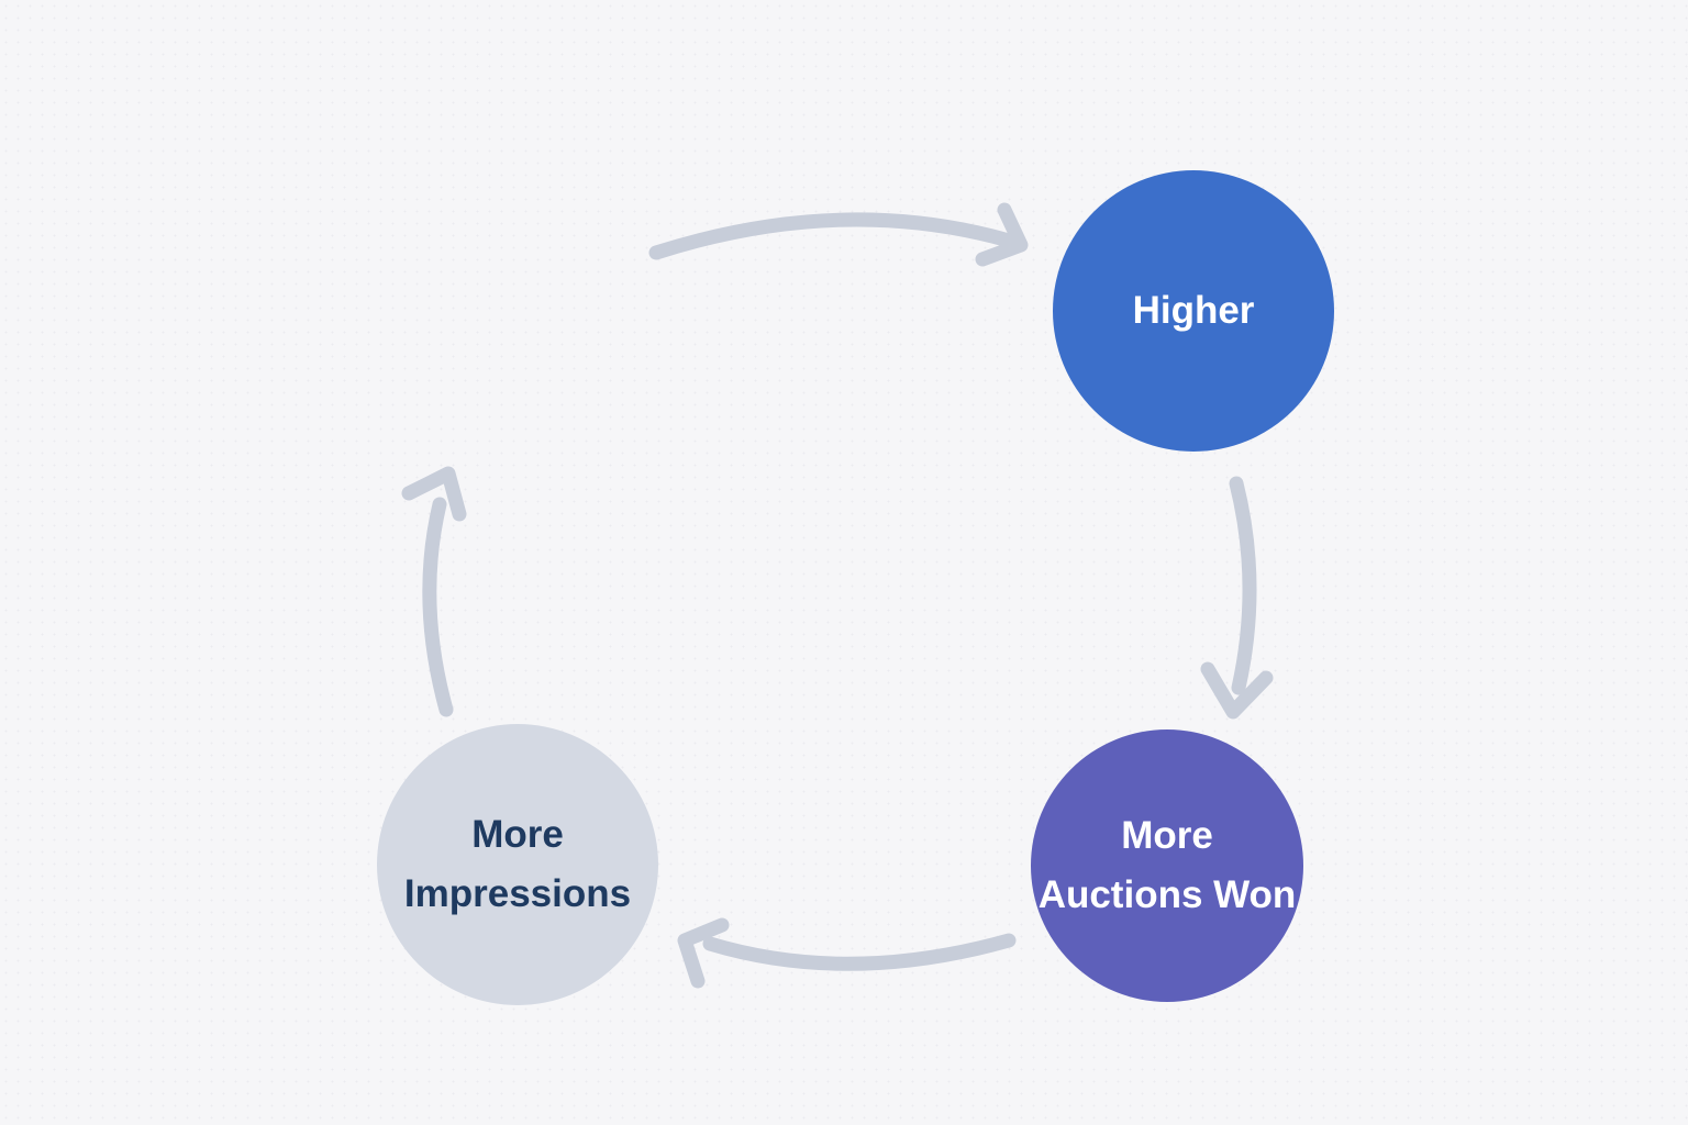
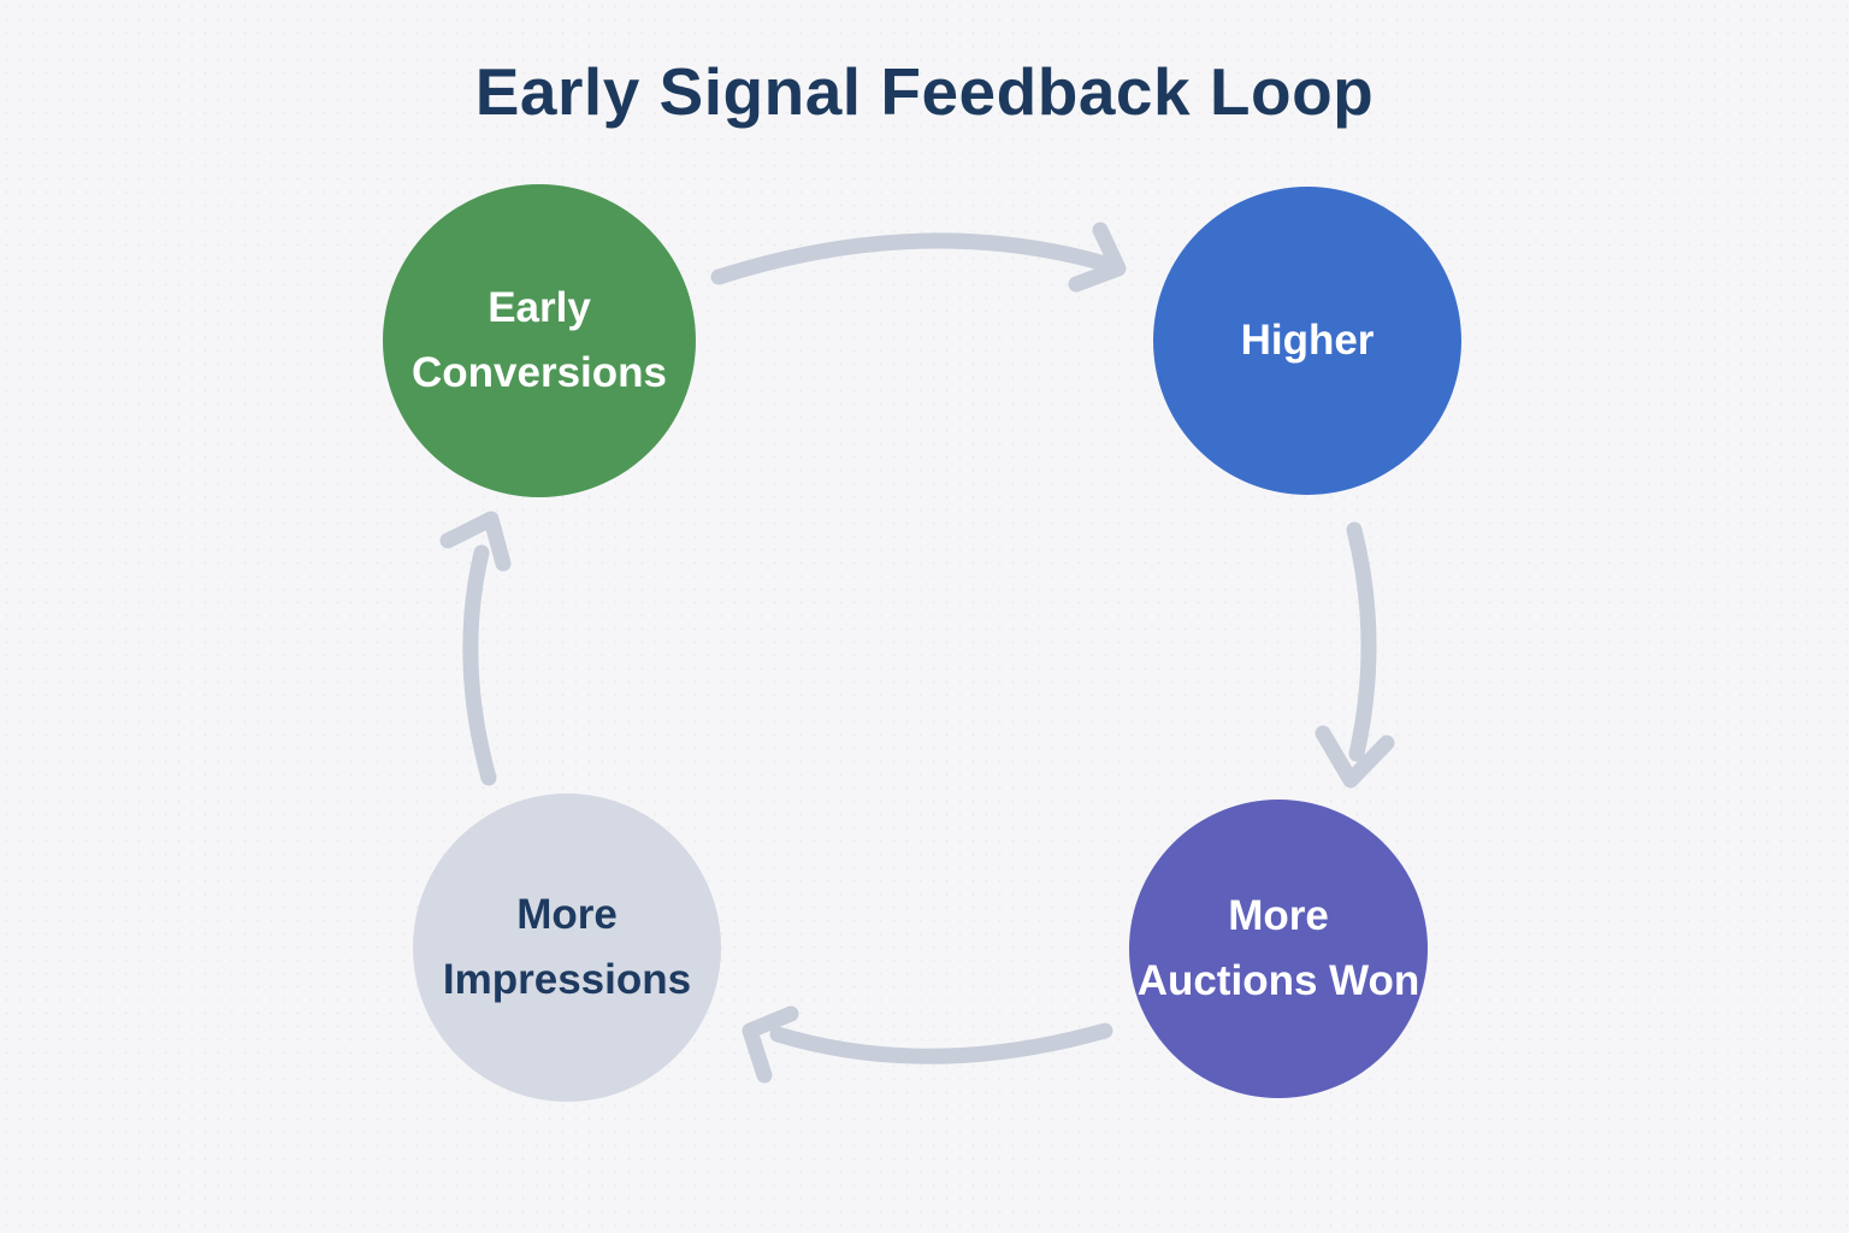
+ Early Signal Feedback Loop
+ Early
+ Conversions
  Higher
  More
  Auctions Won
  More
  Impressions
